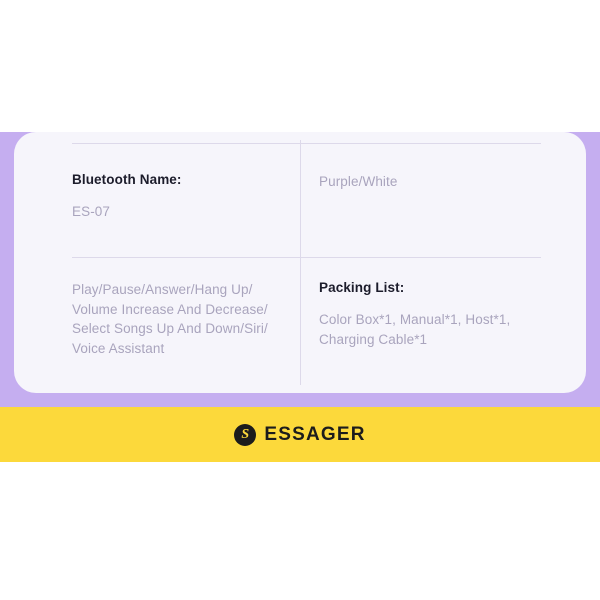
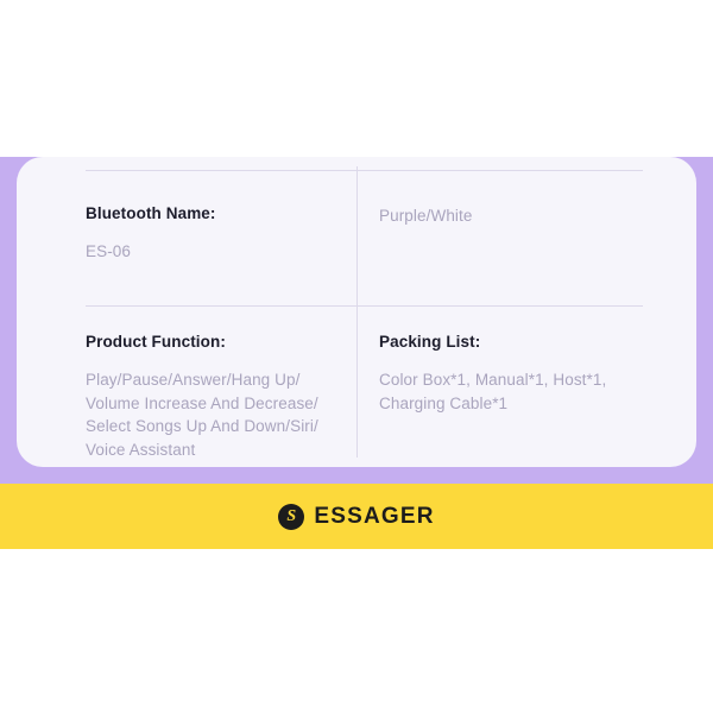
  Bluetooth Name:
- ES-07
+ ES-06
  Purple/White
+ Product Function:
  Play/Pause/Answer/Hang Up/
  Volume Increase And Decrease/
  Select Songs Up And Down/Siri/
  Voice Assistant
  Packing List:
  Color Box*1, Manual*1, Host*1,
  Charging Cable*1
  S
  ESSAGER
